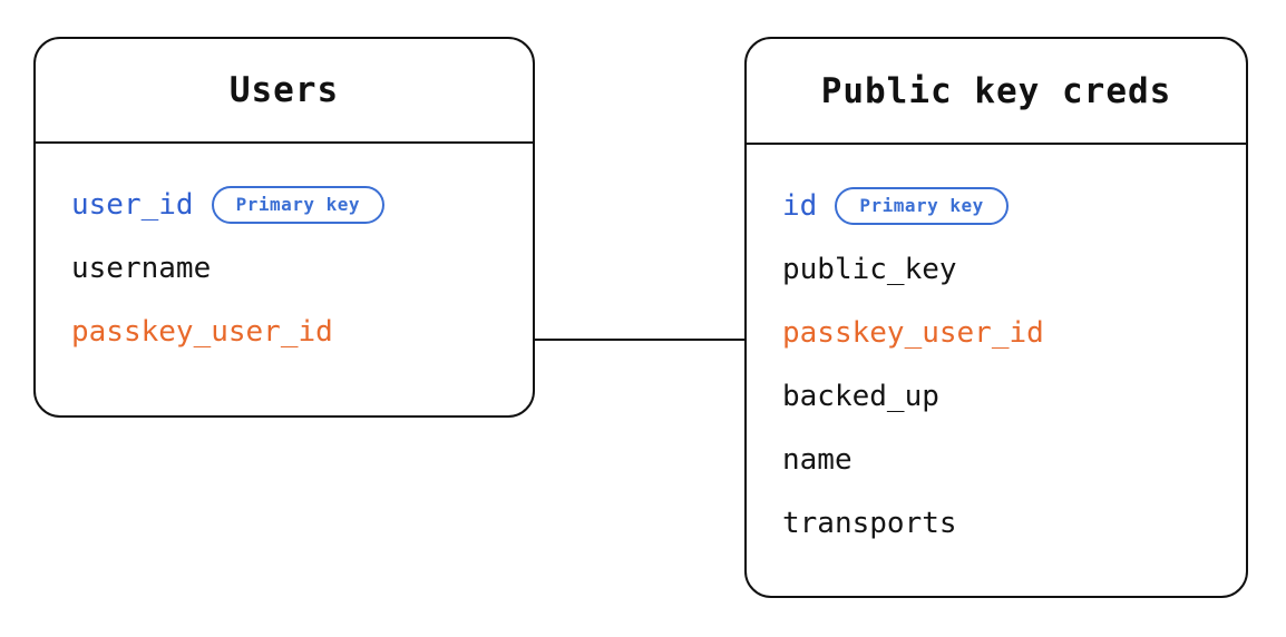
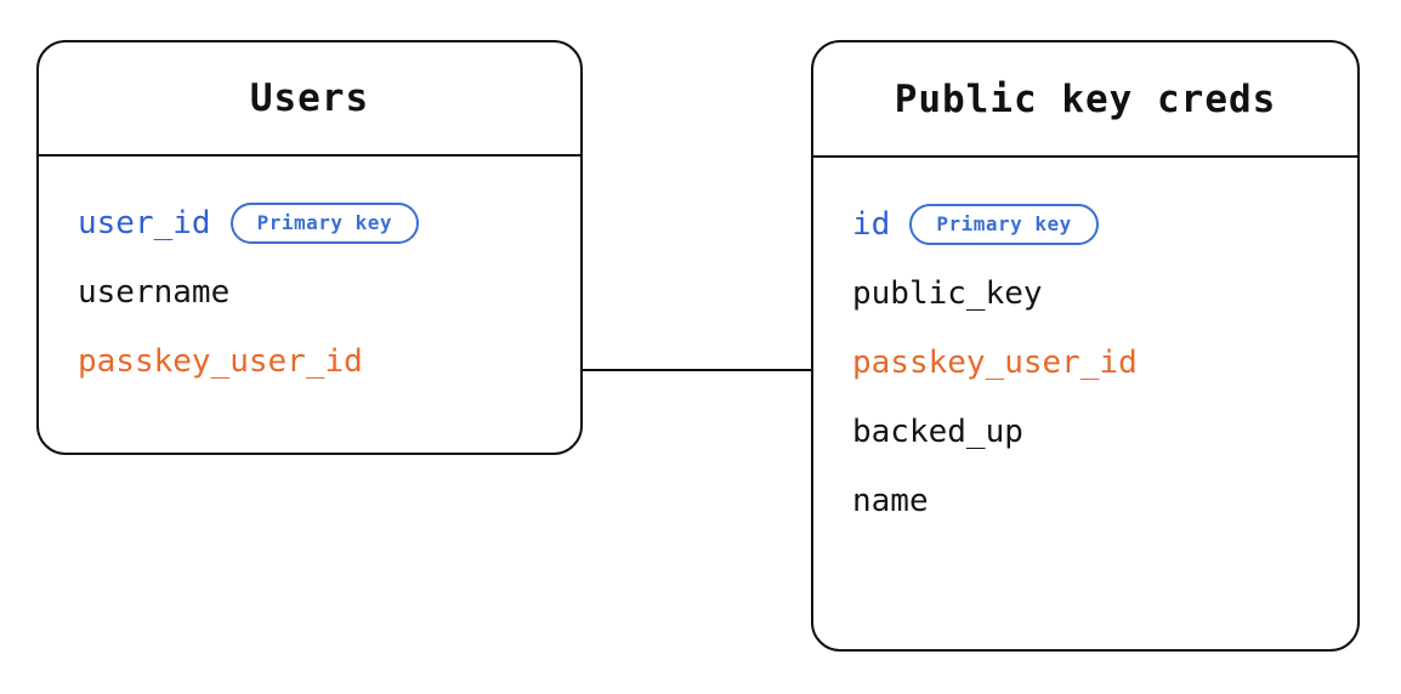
  Users
  user_id
  Primary key
  username
  passkey_user_id
  Public key creds
  id
  Primary key
  public_key
  passkey_user_id
  backed_up
  name
- transports
